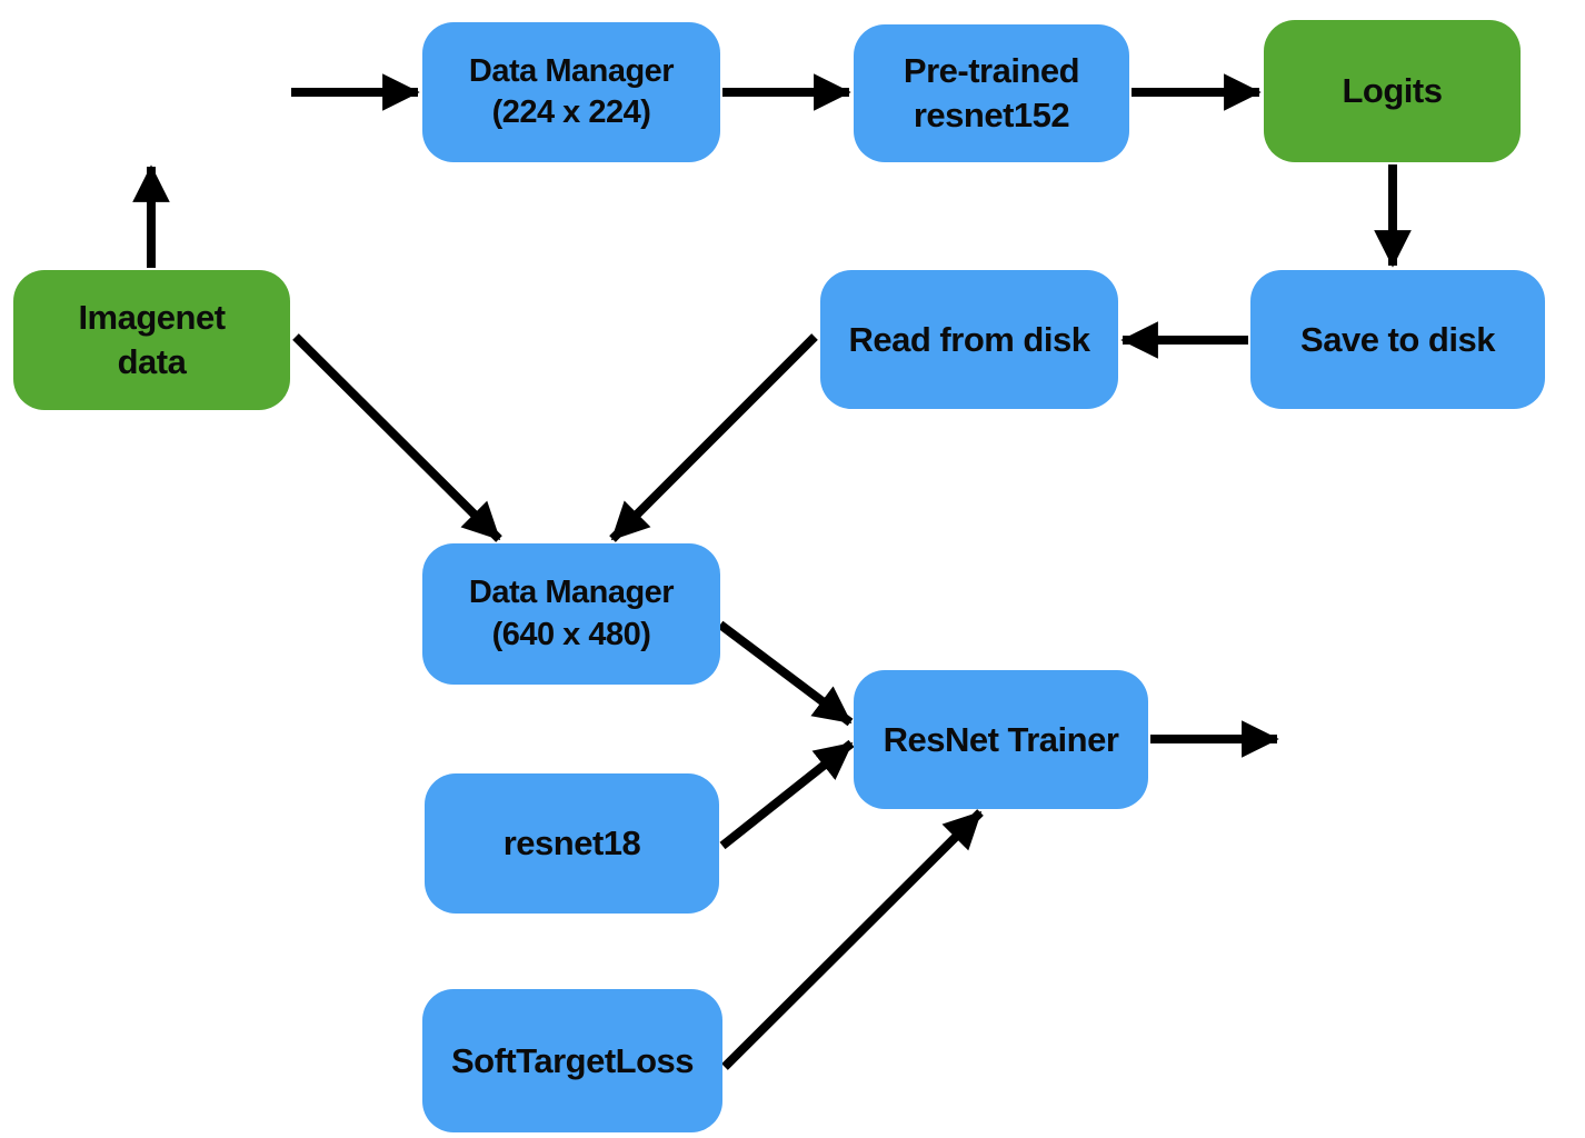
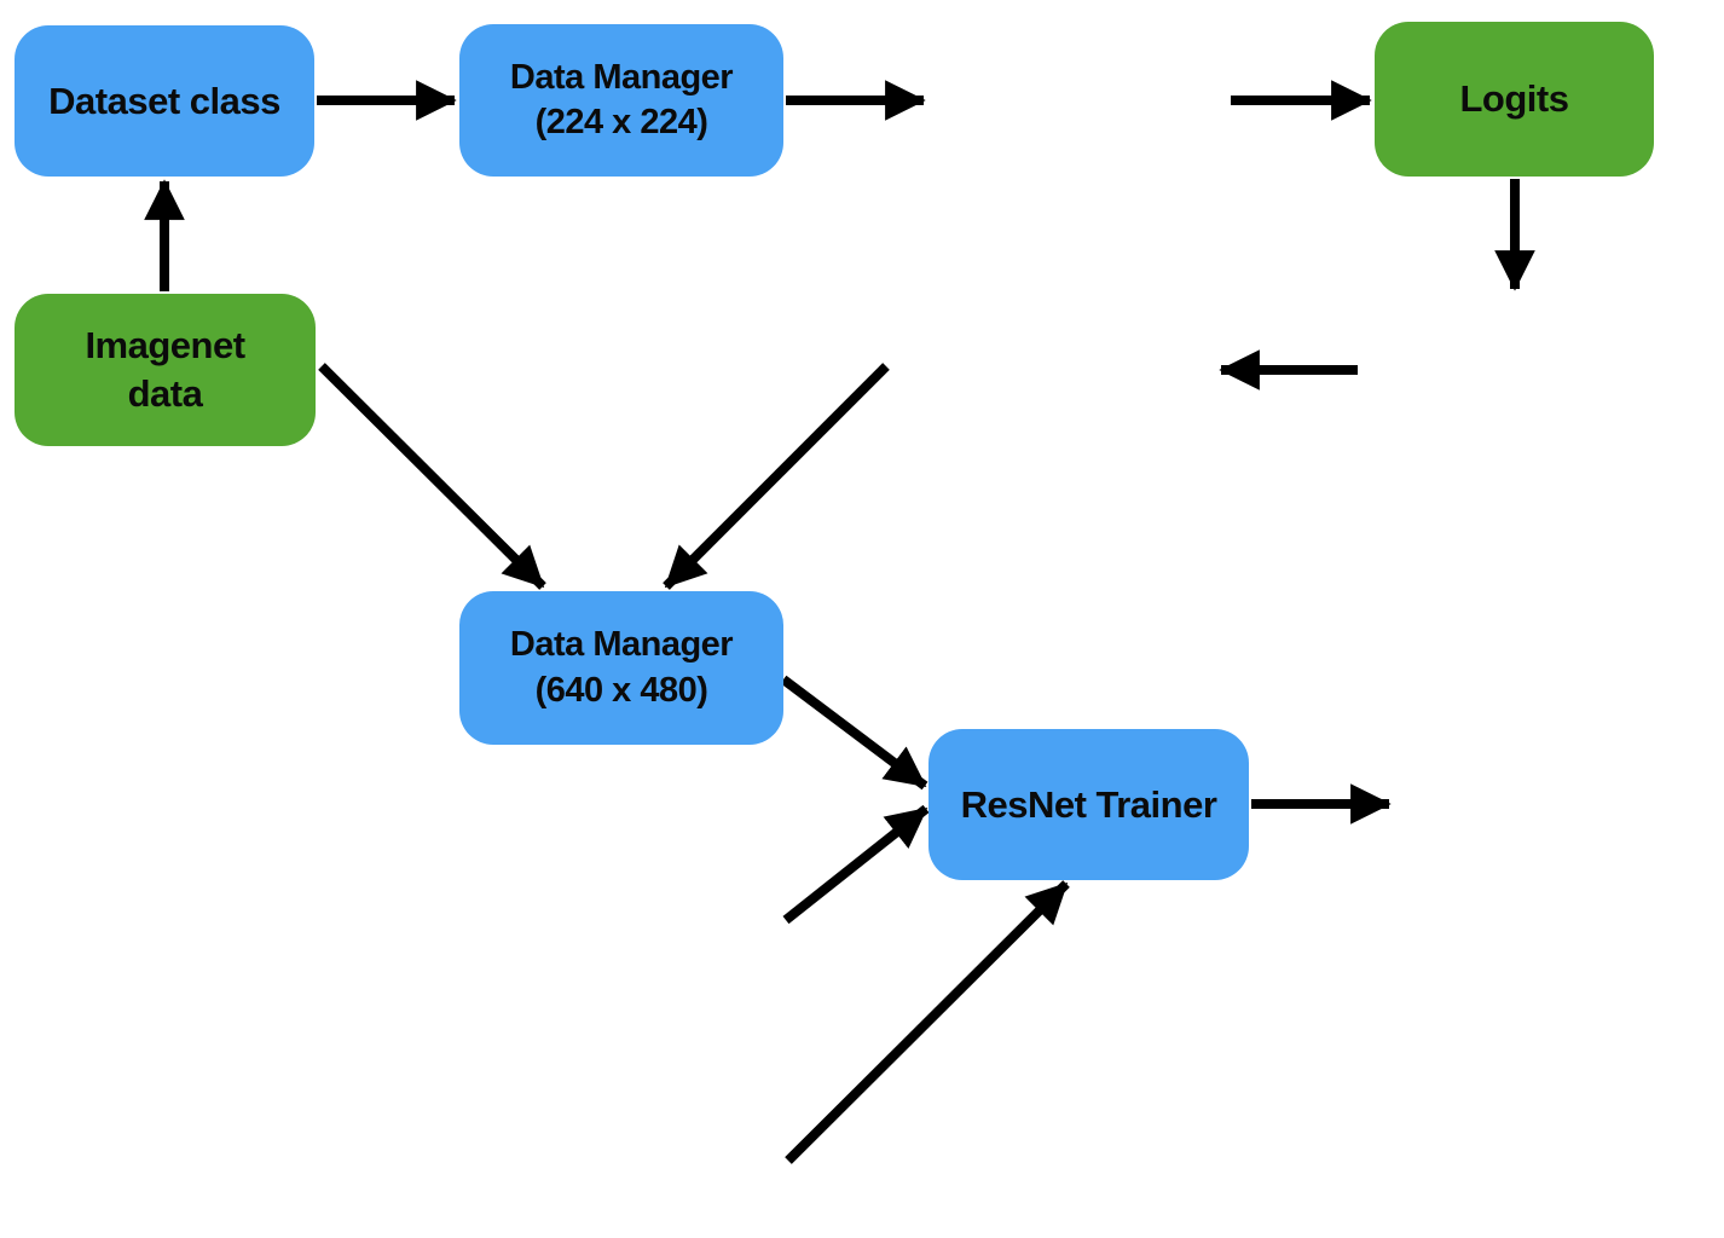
+ Dataset class
  Data Manager
  (224 x 224)
- Pre-trained
- resnet152
  Logits
  Imagenet
  data
- Read from disk
- Save to disk
  Data Manager
  (640 x 480)
- resnet18
- SoftTargetLoss
  ResNet Trainer
